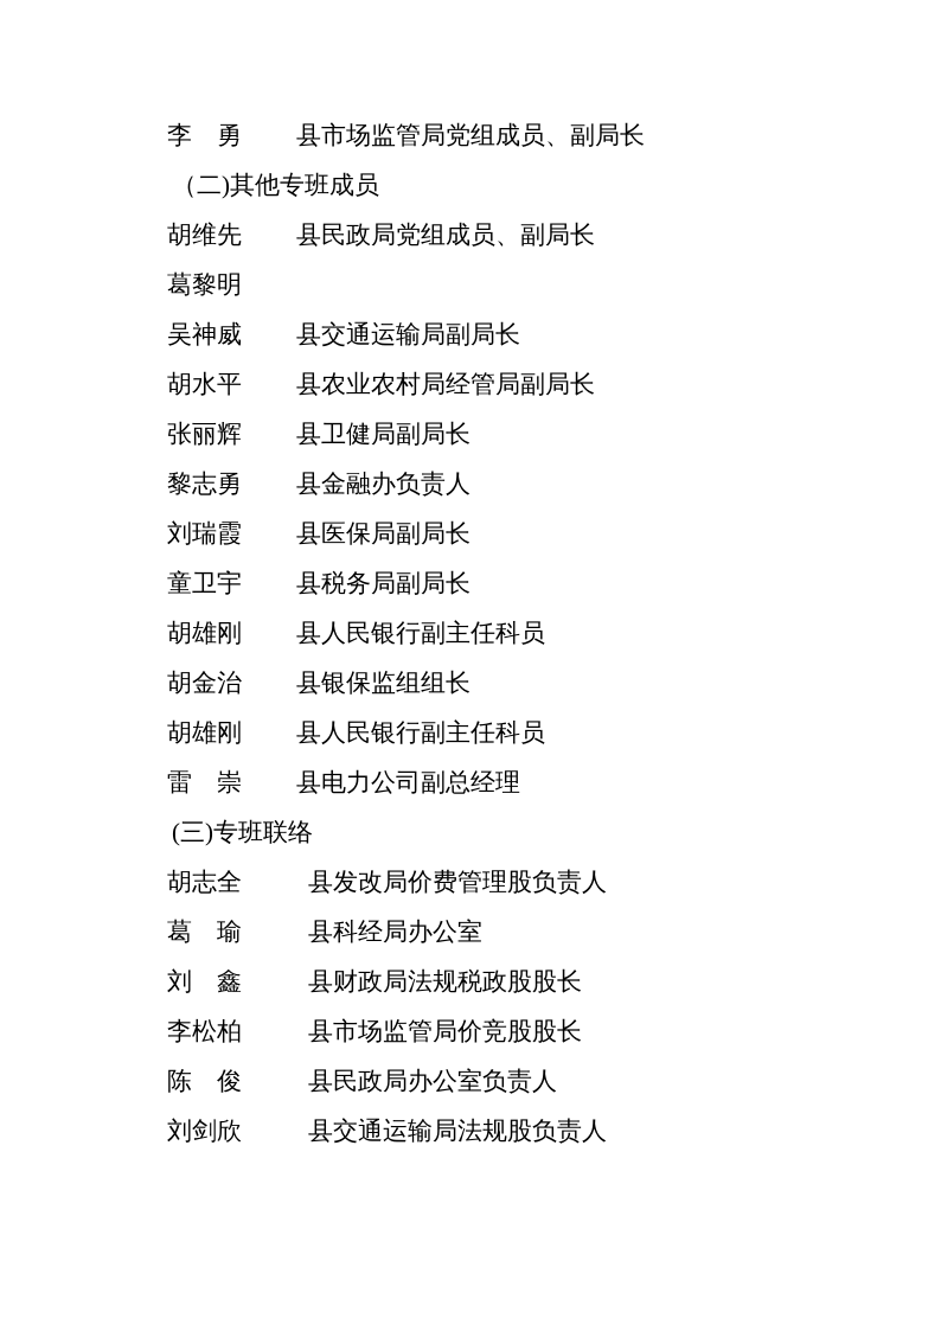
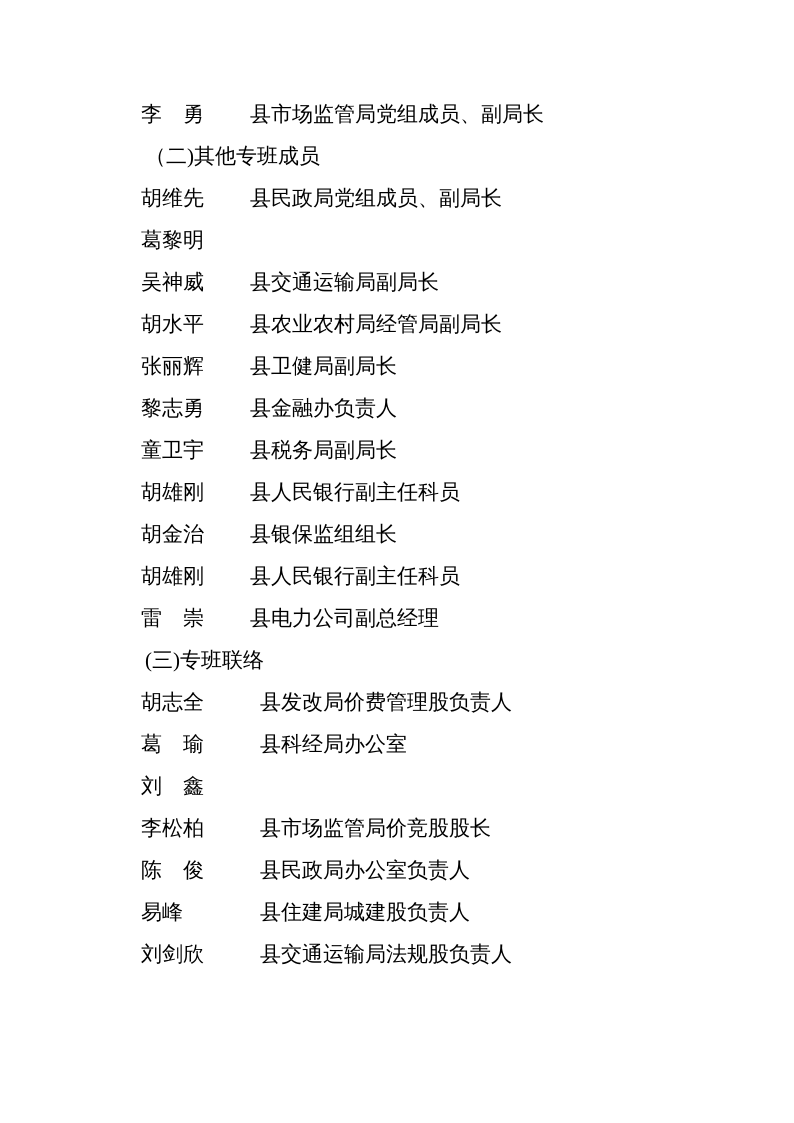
  李 勇
  县市场监管局党组成员、副局长
  （二)其他专班成员
  胡维先
  县民政局党组成员、副局长
  葛黎明
  吴神威
  县交通运输局副局长
  胡水平
  县农业农村局经管局副局长
  张丽辉
  县卫健局副局长
  黎志勇
  县金融办负责人
- 刘瑞霞
- 县医保局副局长
  童卫宇
  县税务局副局长
  胡雄刚
  县人民银行副主任科员
  胡金治
  县银保监组组长
  胡雄刚
  县人民银行副主任科员
  雷 崇
  县电力公司副总经理
  (三)专班联络
  胡志全
  县发改局价费管理股负责人
  葛 瑜
  县科经局办公室
  刘 鑫
- 县财政局法规税政股股长
  李松柏
  县市场监管局价竞股股长
  陈 俊
  县民政局办公室负责人
+ 易峰
+ 县住建局城建股负责人
  刘剑欣
  县交通运输局法规股负责人
